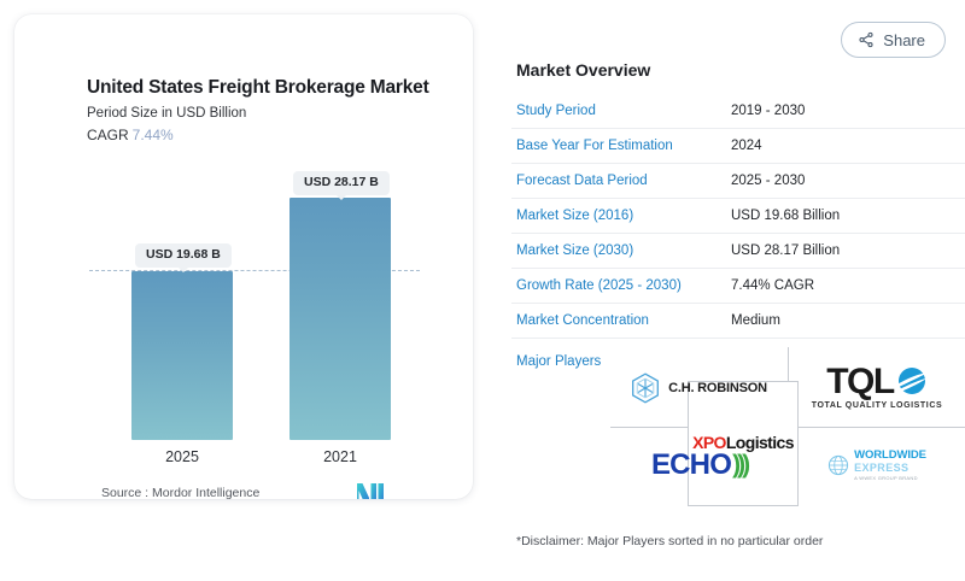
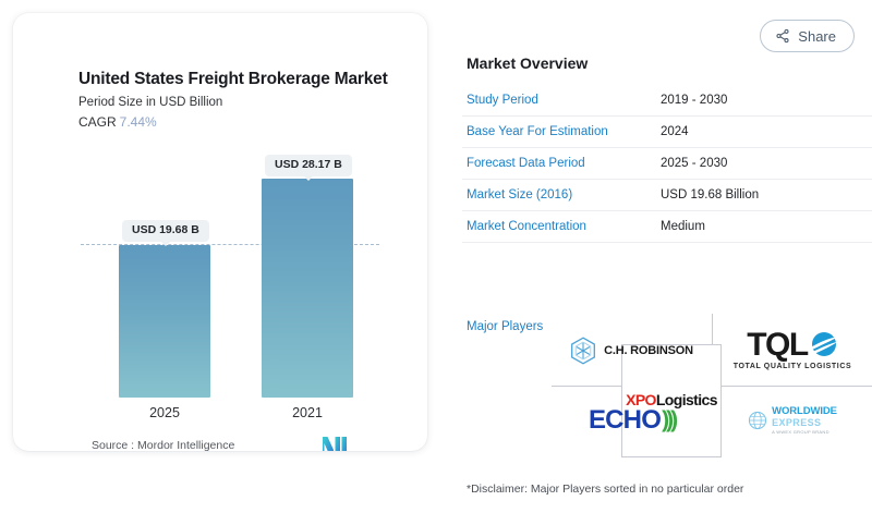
  United States Freight Brokerage Market
  Period Size in USD Billion
  CAGR 7.44%
  USD 19.68 B
  USD 28.17 B
  2025
  2021
  Source : Mordor Intelligence
  Share
  Market Overview
  Study Period
  2019 - 2030
  Base Year For Estimation
  2024
  Forecast Data Period
  2025 - 2030
  Market Size (2016)
  USD 19.68 Billion
- Market Size (2030)
- USD 28.17 Billion
- Growth Rate (2025 - 2030)
- 7.44% CAGR
  Market Concentration
  Medium
  Major Players
  C.H. ROBINSON
  TQL
  ECHO
  )))
  XPOLogistics
  WORLDWIDE
  EXPRESS
  *Disclaimer: Major Players sorted in no particular order
